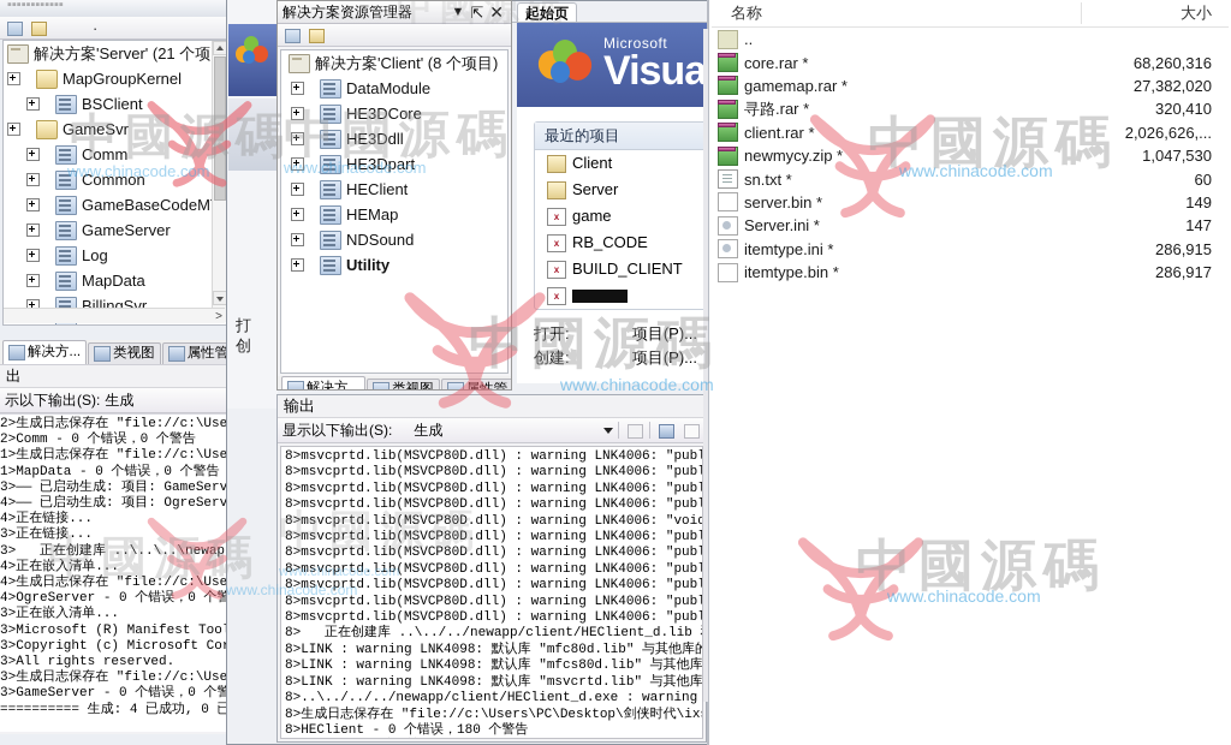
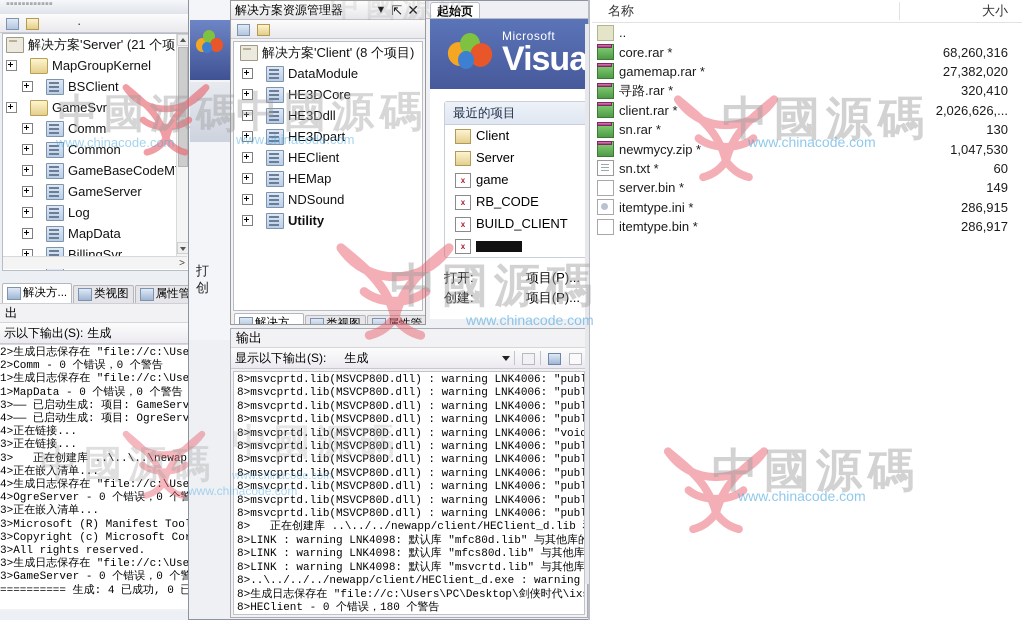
  ▪▪▪▪▪▪▪▪▪▪▪▪
  ·
  解决方案'Server' (21 个项
  MapGroupKernel
  BSClient
  GameSvr
  Comm
  Common
  GameBaseCodeM
  GameServer
  Log
  MapData
  BillingSvr
  >
  解决方...
  类视图
  出
  示以下输出(S):
  生成
  2>生成日志保存在 "file://c:\Use
  2>Comm - 0 个错误，0 个警告
  1>生成日志保存在 "file://c:\Use
  1>MapData - 0 个错误，0 个警告
  3>—— 已启动生成: 项目: GameServ
  4>—— 已启动生成: 项目: OgreServ
  4>正在链接...
  3>正在链接...
  4>正在嵌入清单...
  4>生成日志保存在 "file://c:\Use
  4>OgreServer - 0 个错误，0 个警
  3>正在嵌入清单...
  3>Microsoft (R) Manifest Too
  3>All rights reserved.
  3>生成日志保存在 "file://c:\Use
  3>GameServer - 0 个错误，0 个警
  ========== 生成: 4 已成功, 0 已
  起始页
  Microsoft
  Visua
  最近的项目
  Client
  Server
  x
  game
  x
  RB_CODE
  x
  BUILD_CLIENT
  x
  打开:
  项目(P)...
  创建:
  项目(P)...
  打
  创
  解决方案资源管理器
  ▼
  ⇱
  ✕
  解决方案'Client' (8 个项目)
  DataModule
  HE3DCore
  HE3Ddll
  HE3Dpart
  HEClient
  HEMap
  NDSound
  Utility
  解决方...
  输出
  显示以下输出(S):
  生成
  8>msvcprtd.lib(MSVCP80D.dll) : warning LNK4006: "publ
  8>msvcprtd.lib(MSVCP80D.dll) : warning LNK4006: "publ
  8>msvcprtd.lib(MSVCP80D.dll) : warning LNK4006: "publ
  8>msvcprtd.lib(MSVCP80D.dll) : warning LNK4006: "publ
  8>msvcprtd.lib(MSVCP80D.dll) : warning LNK4006: "void
  8>msvcprtd.lib(MSVCP80D.dll) : warning LNK4006: "publ
  8>msvcprtd.lib(MSVCP80D.dll) : warning LNK4006: "publ
  8>msvcprtd.lib(MSVCP80D.dll) : warning LNK4006: "publ
  8>msvcprtd.lib(MSVCP80D.dll) : warning LNK4006: "publ
  8>msvcprtd.lib(MSVCP80D.dll) : warning LNK4006: "publ
  8>msvcprtd.lib(MSVCP80D.dll) : warning LNK4006: "publ
  8> 正在创建库 ..\../../newapp/client/HEClient_d.lib
  8>LINK : warning LNK4098: 默认库 "mfc80d.lib" 与其他库的
  8>LINK : warning LNK4098: 默认库 "mfcs80d.lib" 与其他库
  8>LINK : warning LNK4098: 默认库 "msvcrtd.lib" 与其他库
  8>..\../../../newapp/client/HEClient_d.exe : warning
  8>生成日志保存在 "file://c:\Users\PC\Desktop\剑侠时代\ix
  8>HEClient - 0 个错误，180 个警告
  名称
  大小
  ..
  core.rar *
  68,260,316
  gamemap.rar *
  27,382,020
  寻路.rar *
  320,410
  client.rar *
  2,026,626,...
+ sn.rar *
+ 130
  newmycy.zip *
  1,047,530
  sn.txt *
  60
  server.bin *
  149
- Server.ini *
- 147
  itemtype.ini *
  286,915
  itemtype.bin *
  286,917
  中國源碼
  www.chinacode.com
  中國源碼
  www.chinacode.com
  中國源碼
  www.chinacode.com
  中國源碼
  www.chinacode.com
  中國源碼
  www.chinacode.com
  中國源碼
  www.chinacode.com
  中國源碼
  www.chinacode.com
  中國源碼
